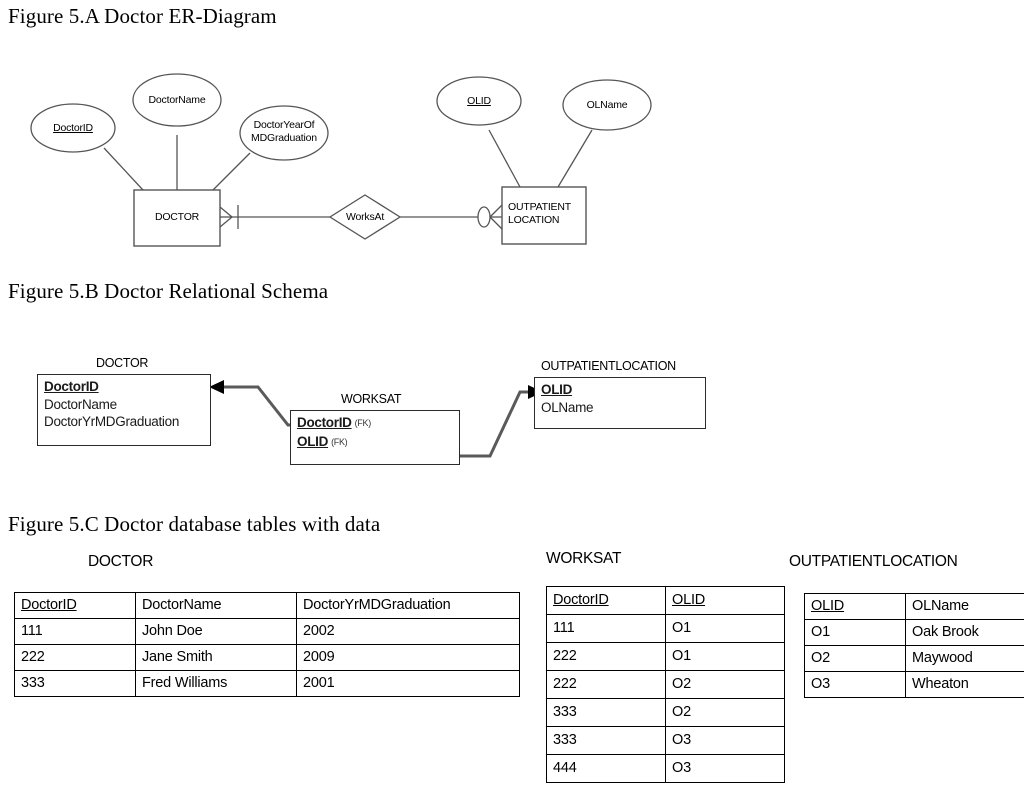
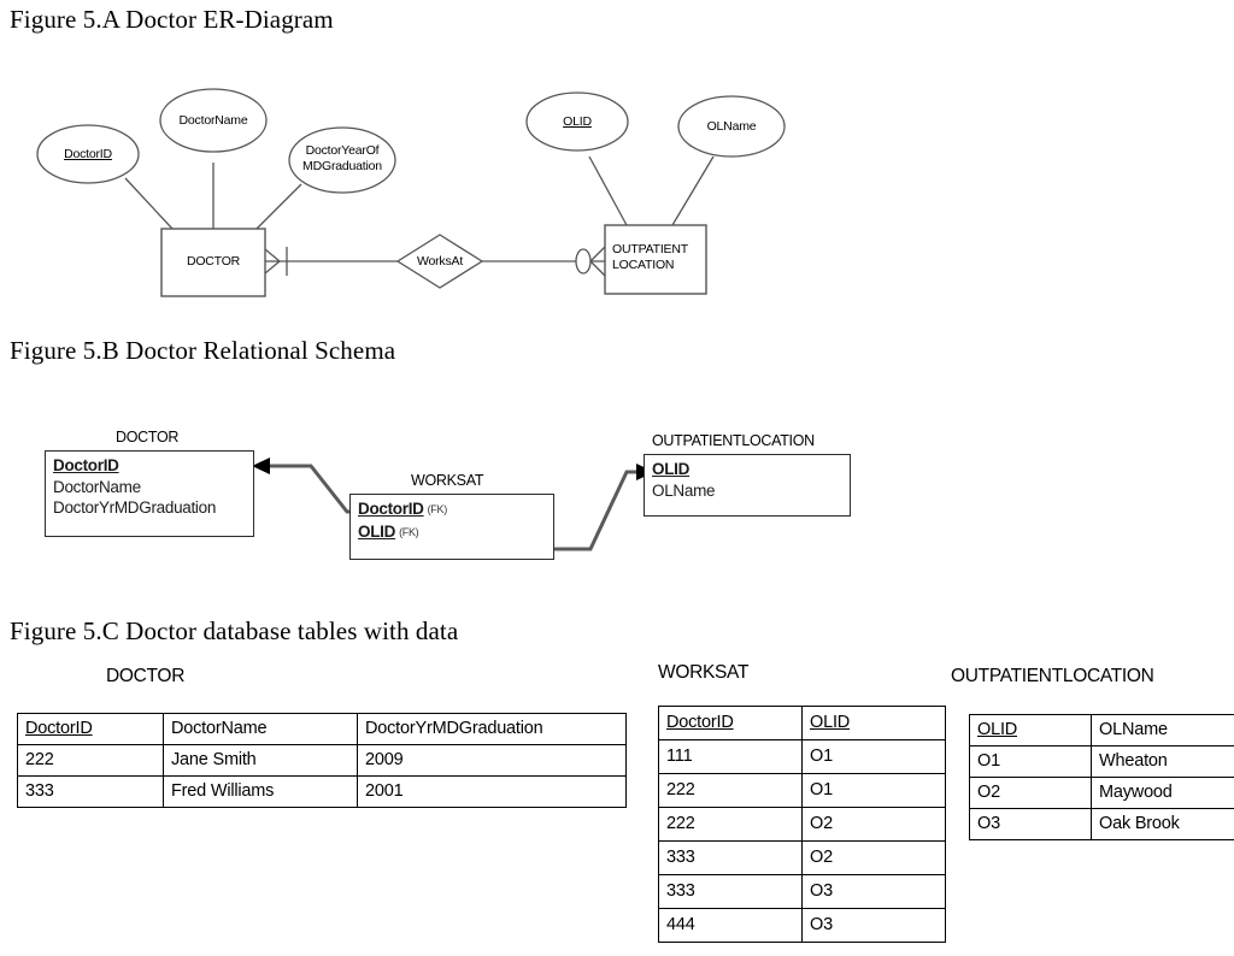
  Figure 5.A Doctor ER-Diagram
  DoctorID
  DoctorName
  DoctorYearOf
  MDGraduation
  OLID
  OLName
  DOCTOR
  OUTPATIENT
  LOCATION
  WorksAt
  Figure 5.B Doctor Relational Schema
  DOCTOR
  DoctorID
  DoctorName
  DoctorYrMDGraduation
  WORKSAT
  DoctorID (FK)
  OLID (FK)
  OUTPATIENTLOCATION
  OLID
  OLName
  Figure 5.C Doctor database tables with data
  DOCTOR
  DoctorID	DoctorName	DoctorYrMDGraduation
- 111	John Doe	2002
  222	Jane Smith	2009
  333	Fred Williams	2001
  WORKSAT
  DoctorID	OLID
  111	O1
  222	O1
  222	O2
  333	O2
  333	O3
  444	O3
  OUTPATIENTLOCATION
  OLID	OLName
- O1	Oak Brook
+ O1	Wheaton
  O2	Maywood
- O3	Wheaton
+ O3	Oak Brook
